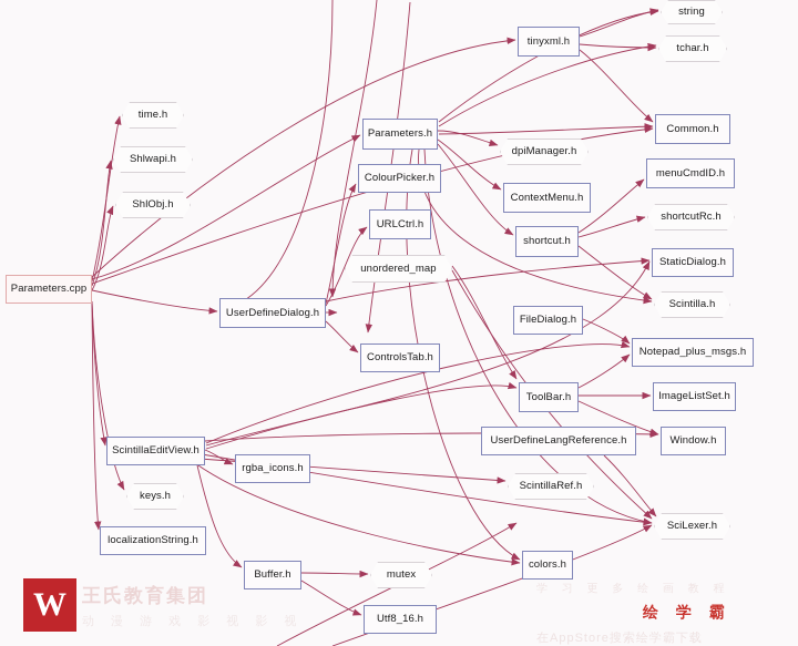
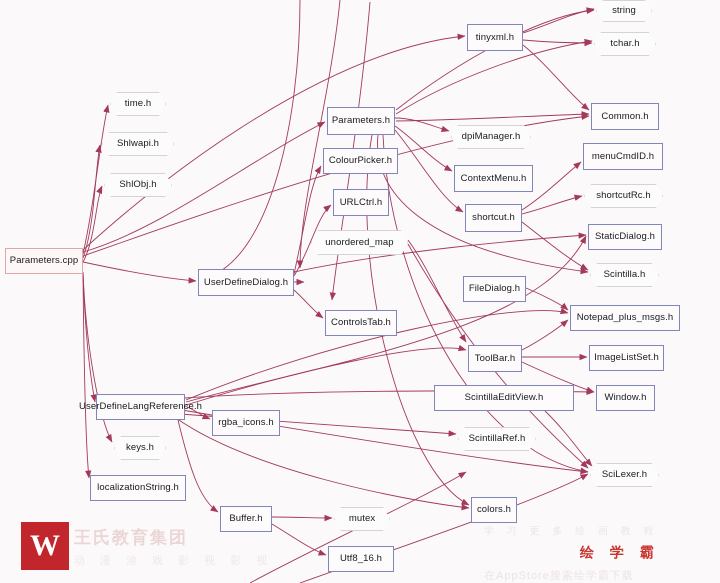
  Parameters.cpp
  time.h
  Shlwapi.h
  ShlObj.h
  Parameters.h
  ColourPicker.h
  URLCtrl.h
  unordered_map
  UserDefineDialog.h
  ControlsTab.h
- ScintillaEditView.h
+ UserDefineLangReference.h
  rgba_icons.h
  keys.h
  localizationString.h
  Buffer.h
  mutex
  Utf8_16.h
  tinyxml.h
  string
  tchar.h
  Common.h
  dpiManager.h
  menuCmdID.h
  ContextMenu.h
  shortcutRc.h
  shortcut.h
  StaticDialog.h
  Scintilla.h
  FileDialog.h
  Notepad_plus_msgs.h
  ToolBar.h
  ImageListSet.h
- UserDefineLangReference.h
+ ScintillaEditView.h
  Window.h
  ScintillaRef.h
  SciLexer.h
  colors.h
  W
  王氏教育集团
  绘 学 霸
